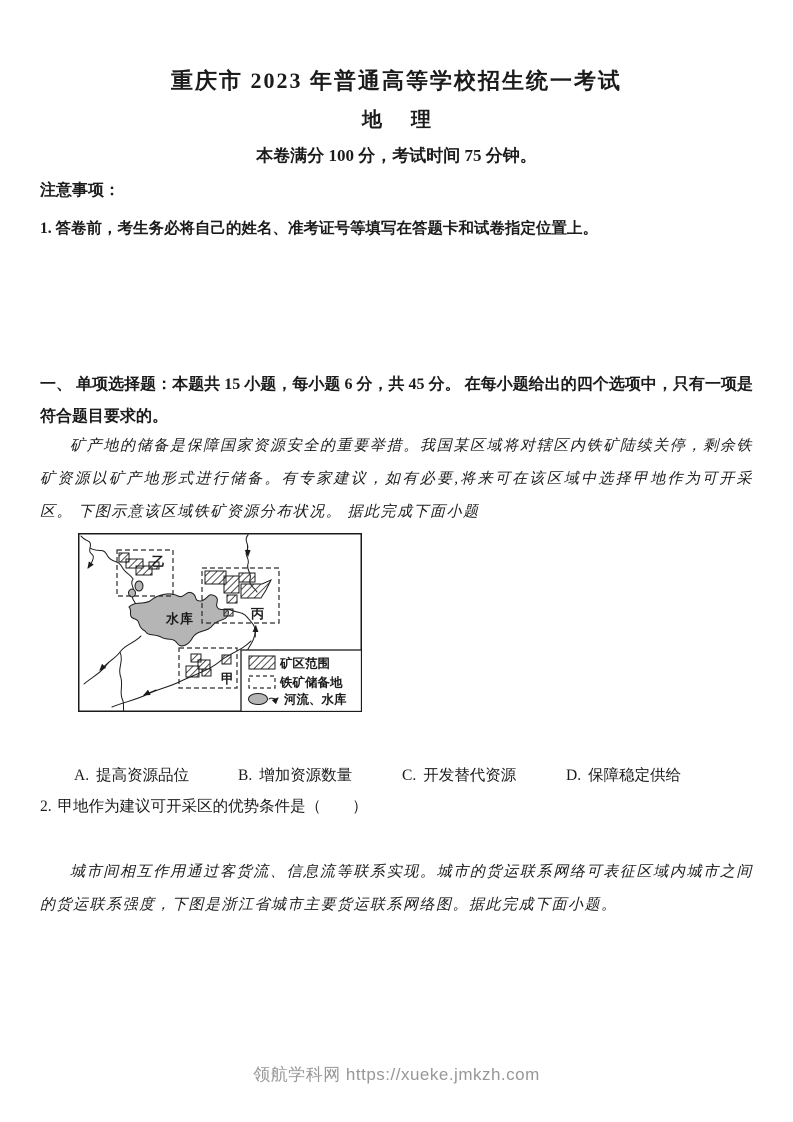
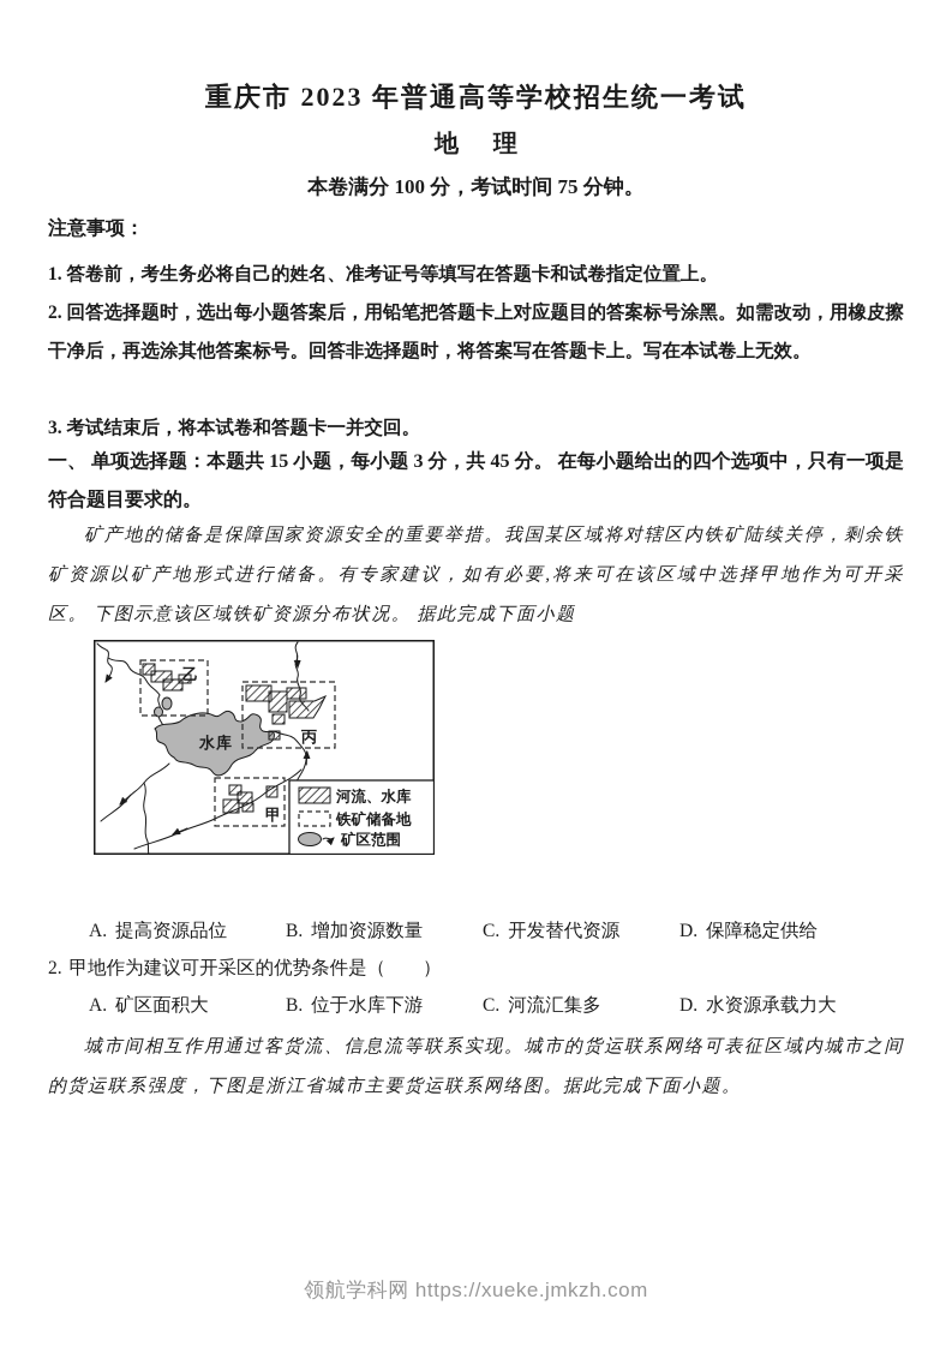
  重庆市 2023 年普通高等学校招生统一考试
  地 理
  本卷满分 100 分，考试时间 75 分钟。
  注意事项：
  1. 答卷前，考生务必将自己的姓名、准考证号等填写在答题卡和试卷指定位置上。
+ 2. 回答选择题时，选出每小题答案后，用铅笔把答题卡上对应题目的答案标号涂黑。如需改动，用橡皮擦干净后，再选涂其他答案标号。回答非选择题时，将答案写在答题卡上。写在本试卷上无效。
+ 3. 考试结束后，将本试卷和答题卡一并交回。
- 一、 单项选择题：本题共 15 小题，每小题 6 分，共 45 分。 在每小题给出的四个选项中，只有一项是符合题目要求的。
+ 一、 单项选择题：本题共 15 小题，每小题 3 分，共 45 分。 在每小题给出的四个选项中，只有一项是符合题目要求的。
  矿产地的储备是保障国家资源安全的重要举措。我国某区域将对辖区内铁矿陆续关停，剩余铁矿资源以矿产地形式进行储备。有专家建议，如有必要,将来可在该区域中选择甲地作为可开采区。 下图示意该区域铁矿资源分布状况。 据此完成下面小题
  水库
  乙
  丙
  甲
- 矿区范围
+ 河流、水库
  铁矿储备地
- 河流、水库
+ 矿区范围
  A. 提高资源品位
  B. 增加资源数量
  C. 开发替代资源
  D. 保障稳定供给
  2. 甲地作为建议可开采区的优势条件是（ ）
+ A. 矿区面积大
+ B. 位于水库下游
+ C. 河流汇集多
+ D. 水资源承载力大
  城市间相互作用通过客货流、信息流等联系实现。城市的货运联系网络可表征区域内城市之间的货运联系强度，下图是浙江省城市主要货运联系网络图。据此完成下面小题。
  领航学科网 https://xueke.jmkzh.com
